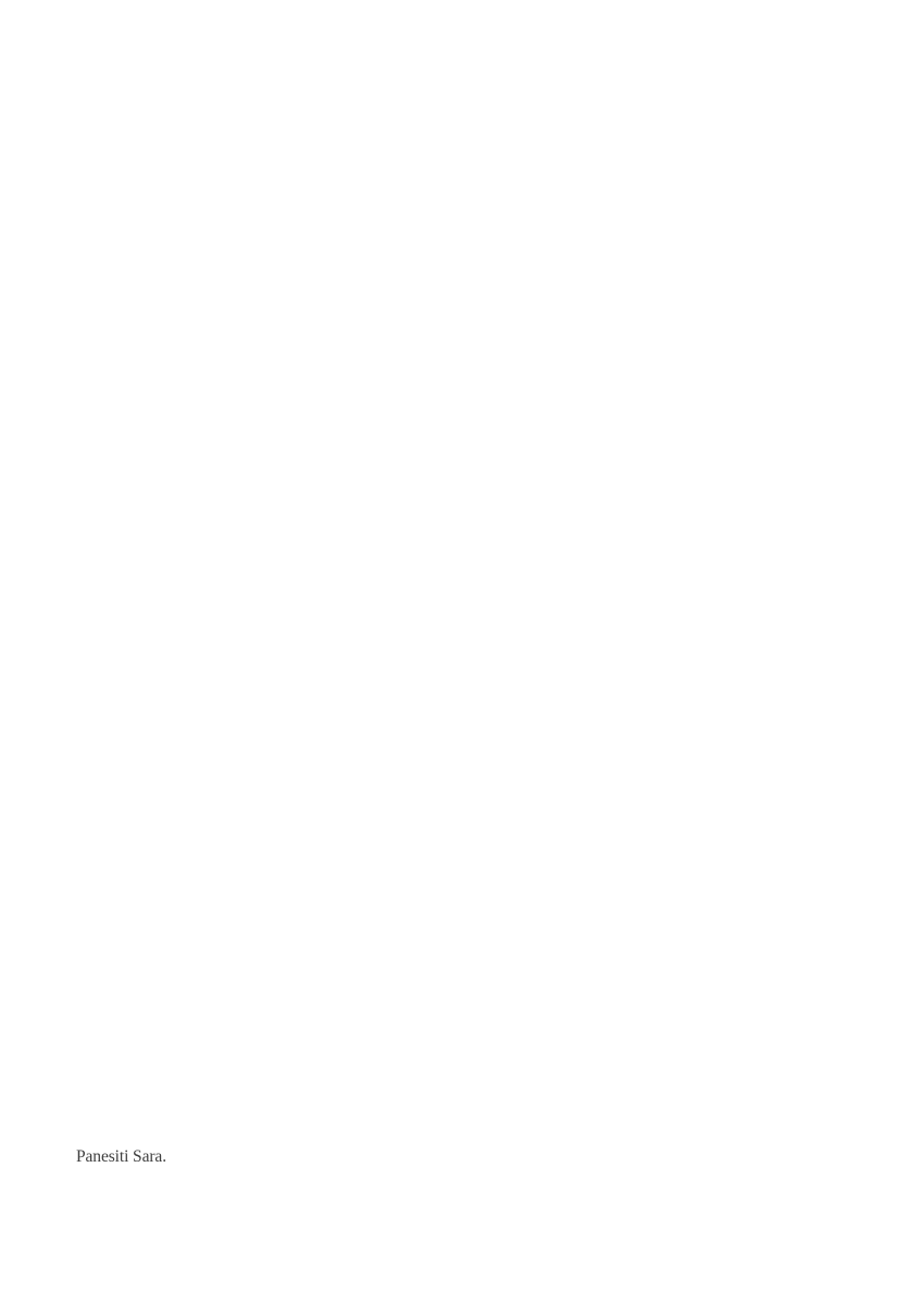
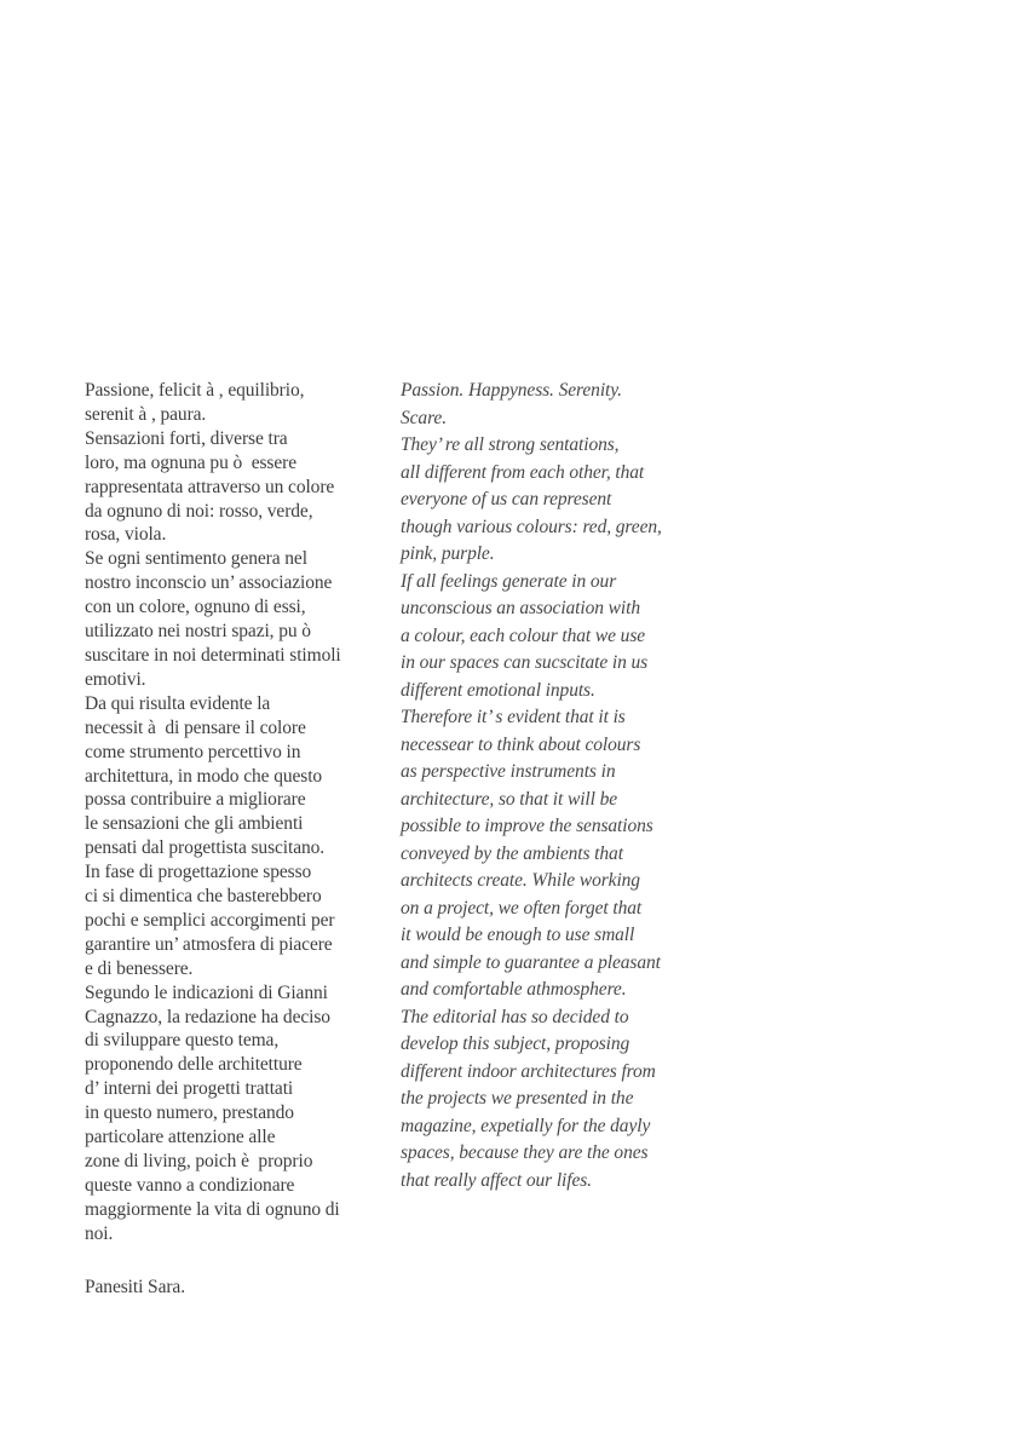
+ Passione, felicit à , equilibrio,
+ serenit à , paura.
+ Sensazioni forti, diverse tra
+ loro, ma ognuna pu ò essere
+ rappresentata attraverso un colore
+ da ognuno di noi: rosso, verde,
+ rosa, viola.
+ Se ogni sentimento genera nel
+ nostro inconscio un’ associazione
+ con un colore, ognuno di essi,
+ utilizzato nei nostri spazi, pu ò
+ suscitare in noi determinati stimoli
+ emotivi.
+ Da qui risulta evidente la
+ necessit à di pensare il colore
+ come strumento percettivo in
+ architettura, in modo che questo
+ possa contribuire a migliorare
+ le sensazioni che gli ambienti
+ pensati dal progettista suscitano.
+ In fase di progettazione spesso
+ ci si dimentica che basterebbero
+ pochi e semplici accorgimenti per
+ garantire un’ atmosfera di piacere
+ e di benessere.
+ Segundo le indicazioni di Gianni
+ Cagnazzo, la redazione ha deciso
+ di sviluppare questo tema,
+ proponendo delle architetture
+ d’ interni dei progetti trattati
+ in questo numero, prestando
+ particolare attenzione alle
+ zone di living, poich è proprio
+ queste vanno a condizionare
+ maggiormente la vita di ognuno di
+ noi.
+ Passion. Happyness. Serenity.
+ Scare.
+ They’ re all strong sentations,
+ all different from each other, that
+ everyone of us can represent
+ though various colours: red, green,
+ pink, purple.
+ If all feelings generate in our
+ unconscious an association with
+ a colour, each colour that we use
+ in our spaces can sucscitate in us
+ different emotional inputs.
+ Therefore it’ s evident that it is
+ necessear to think about colours
+ as perspective instruments in
+ architecture, so that it will be
+ possible to improve the sensations
+ conveyed by the ambients that
+ architects create. While working
+ on a project, we often forget that
+ it would be enough to use small
+ and simple to guarantee a pleasant
+ and comfortable athmosphere.
+ The editorial has so decided to
+ develop this subject, proposing
+ different indoor architectures from
+ the projects we presented in the
+ magazine, expetially for the dayly
+ spaces, because they are the ones
+ that really affect our lifes.
  Panesiti Sara.
